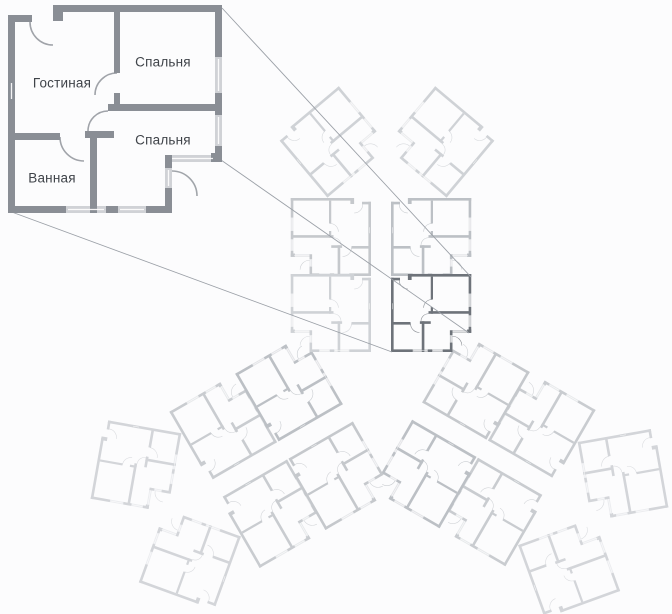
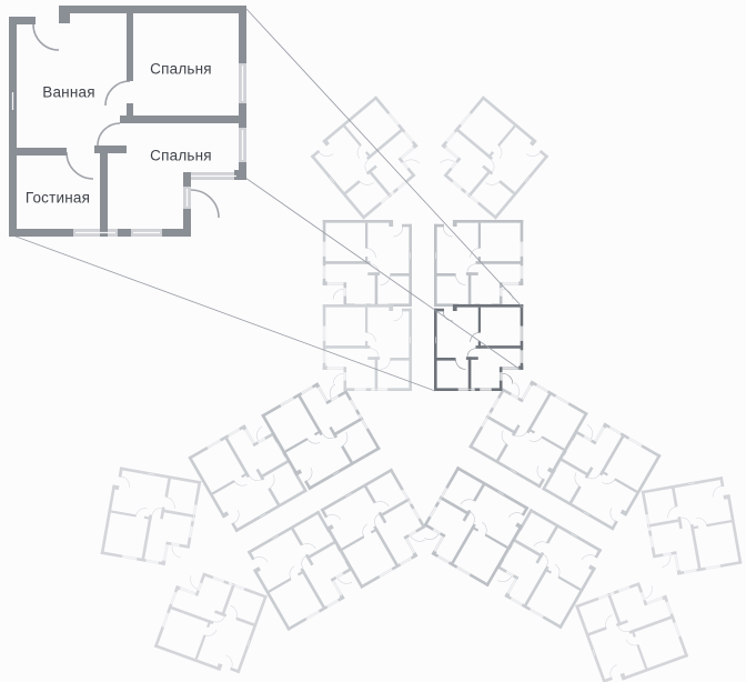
- Гостиная
+ Ванная
  Спальня
  Спальня
- Ванная
+ Гостиная
